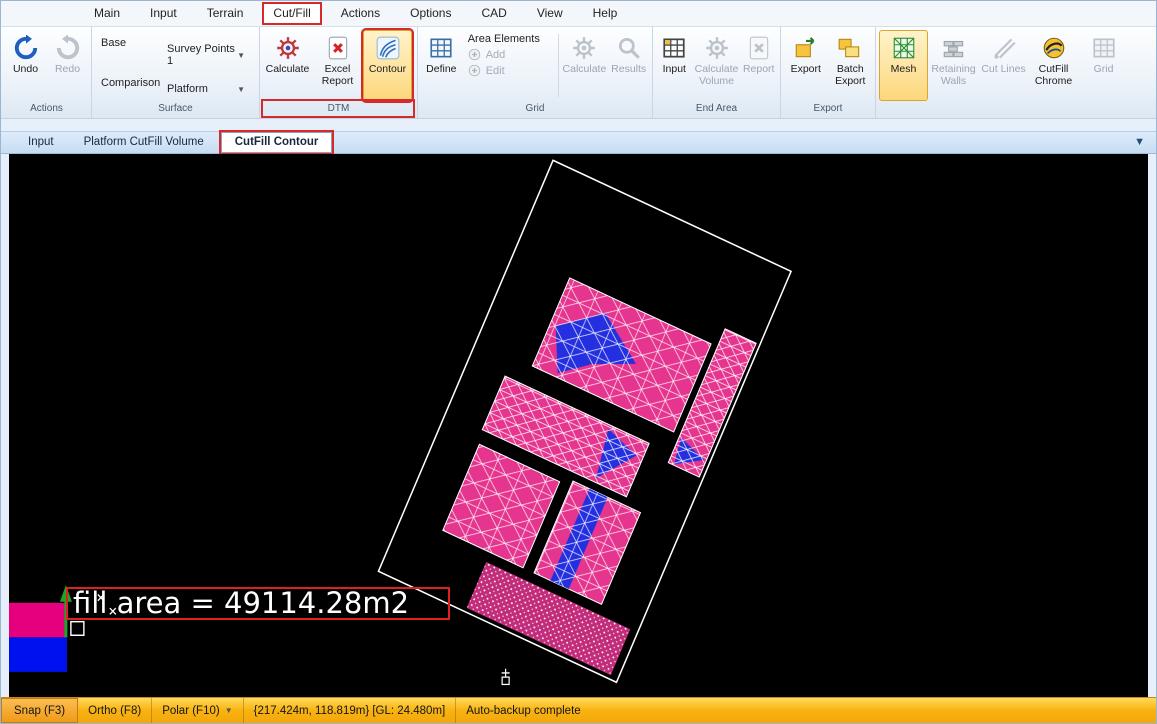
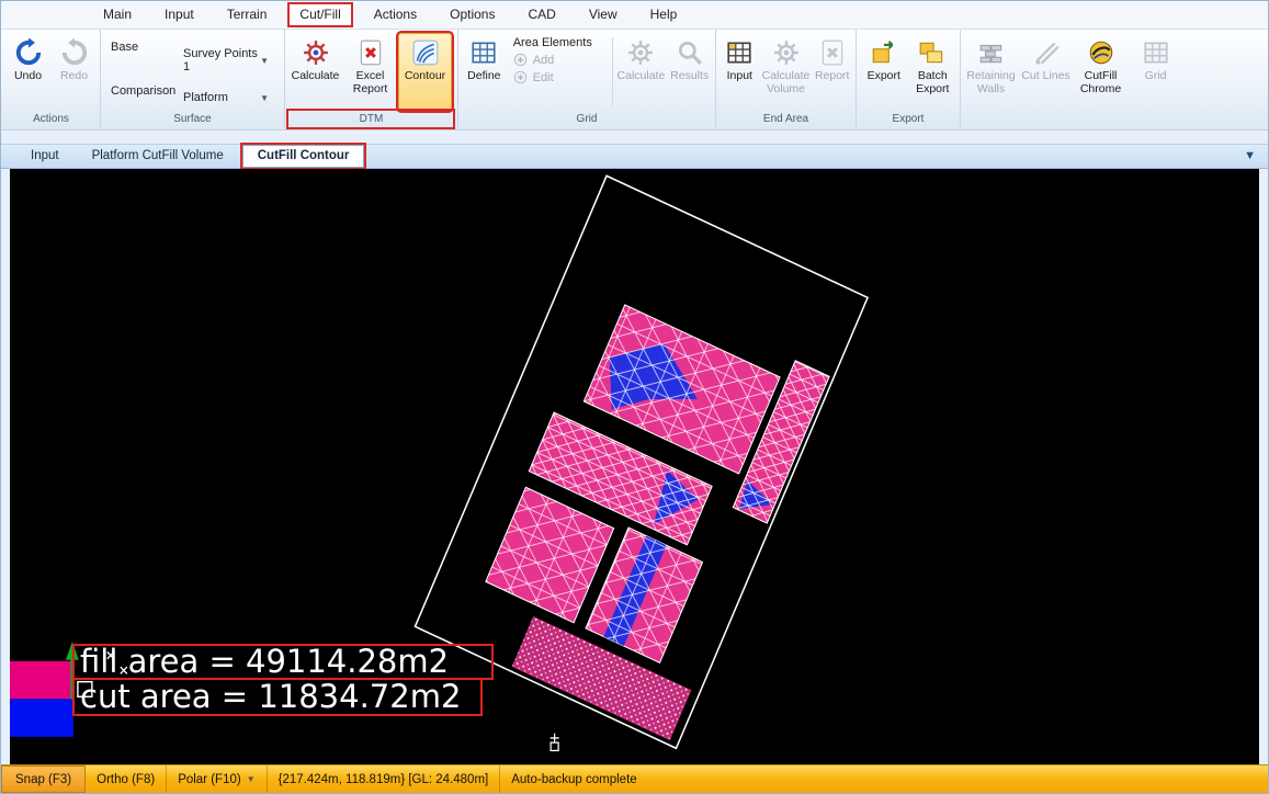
  Main
  Input
  Terrain
  Cut/Fill
  Actions
  Options
  CAD
  View
  Help
  Undo
  Redo
  Actions
  Base
  Survey Points 1
  ▼
  Comparison
  Platform
  ▼
  Surface
  Calculate
  Excel Report
  Contour
  DTM
  Define
  Area Elements
  Add
  Edit
  Calculate
  Results
  Grid
  Input
  Calculate Volume
  Report
  End Area
  Export
  Batch Export
  Export
- Mesh
  Retaining Walls
  Cut Lines
  CutFill Chrome
  Grid
  Input
  Platform CutFill Volume
  CutFill Contour
  ▼
  fill area = 49114.28m2
+ cut area = 11834.72m2
  Snap (F3)
  Ortho (F8)
  Polar (F10)
  ▼
  {217.424m, 118.819m} [GL: 24.480m]
  Auto-backup complete
